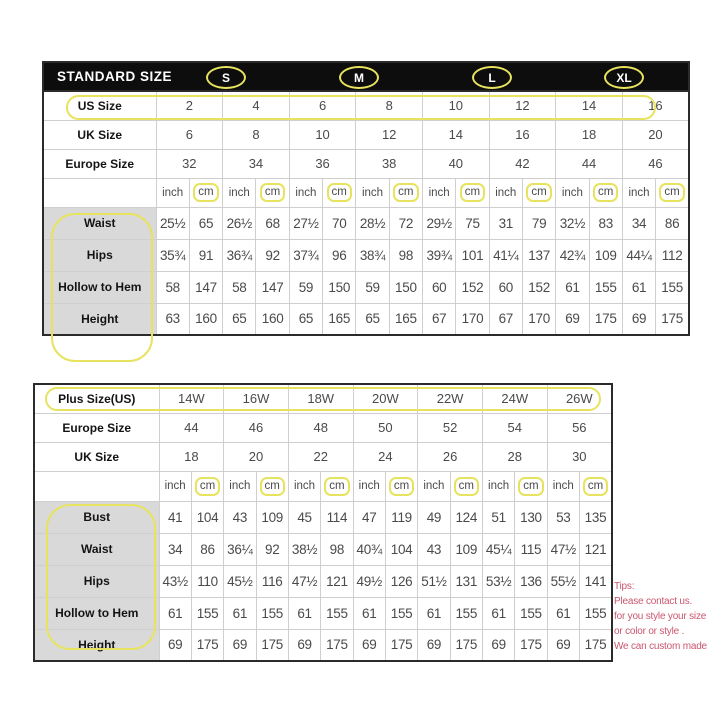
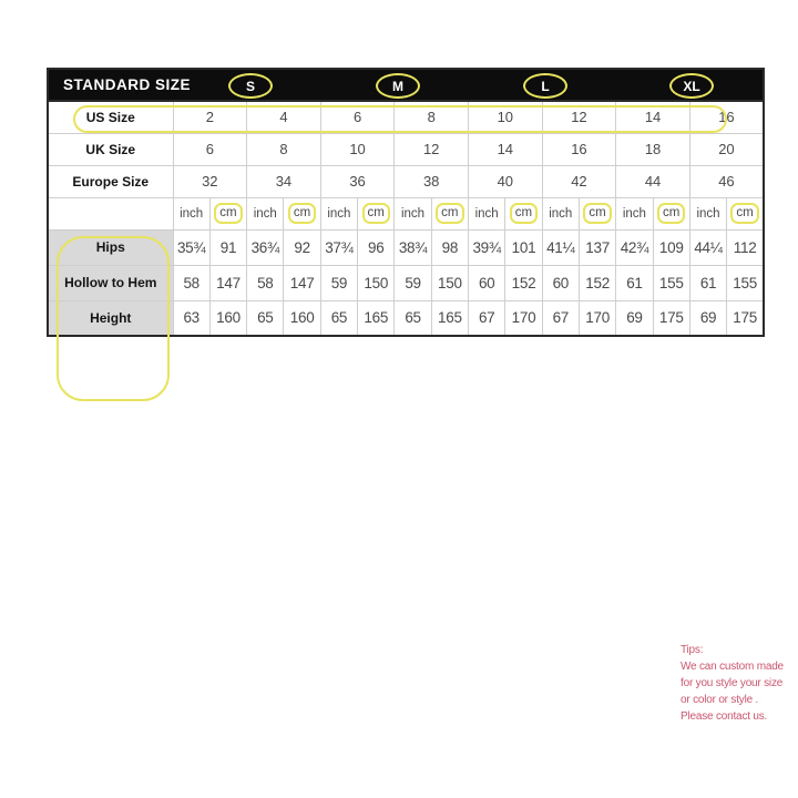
  STANDARD SIZE
  S
  M
  L
  XL
  US Size	2	4	6	8	10	12	14	16
  UK Size	6	8	10	12	14	16	18	20
  Europe Size	32	34	36	38	40	42	44	46
  	inch	cm	inch	cm	inch	cm	inch	cm	inch	cm	inch	cm	inch	cm	inch	cm
- Waist	25½	65	26½	68	27½	70	28½	72	29½	75	31	79	32½	83	34	86
  Hips	35¾	91	36¾	92	37¾	96	38¾	98	39¾	101	41¼	137	42¾	109	44¼	112
  Hollow to Hem	58	147	58	147	59	150	59	150	60	152	60	152	61	155	61	155
  Height	63	160	65	160	65	165	65	165	67	170	67	170	69	175	69	175
- Plus Size(US)	14W	16W	18W	20W	22W	24W	26W
- Europe Size	44	46	48	50	52	54	56
- UK Size	18	20	22	24	26	28	30
- 	inch	cm	inch	cm	inch	cm	inch	cm	inch	cm	inch	cm	inch	cm
- Bust	41	104	43	109	45	114	47	119	49	124	51	130	53	135
- Waist	34	86	36¼	92	38½	98	40¾	104	43	109	45¼	115	47½	121
- Hips	43½	110	45½	116	47½	121	49½	126	51½	131	53½	136	55½	141
- Hollow to Hem	61	155	61	155	61	155	61	155	61	155	61	155	61	155
- Height	69	175	69	175	69	175	69	175	69	175	69	175	69	175
  Tips:
- Please contact us.
+ We can custom made
  for you style your size
  or color or style .
- We can custom made
+ Please contact us.
